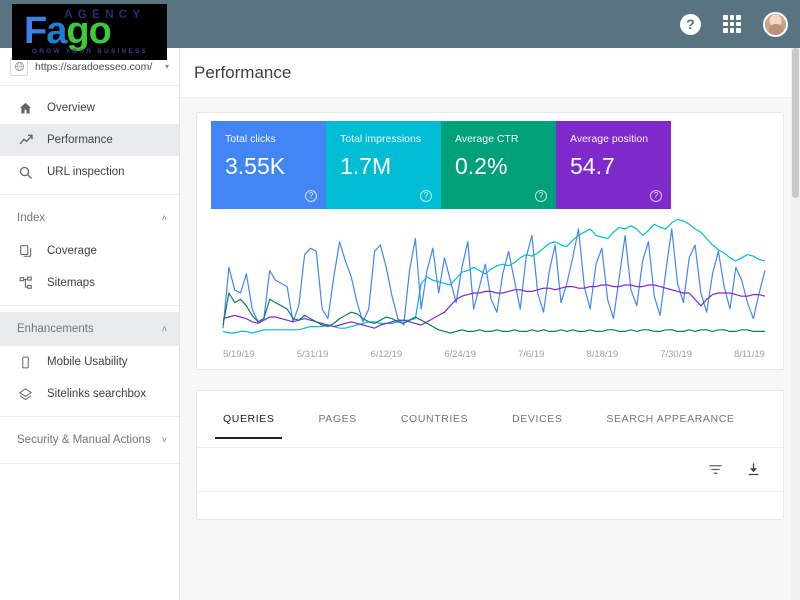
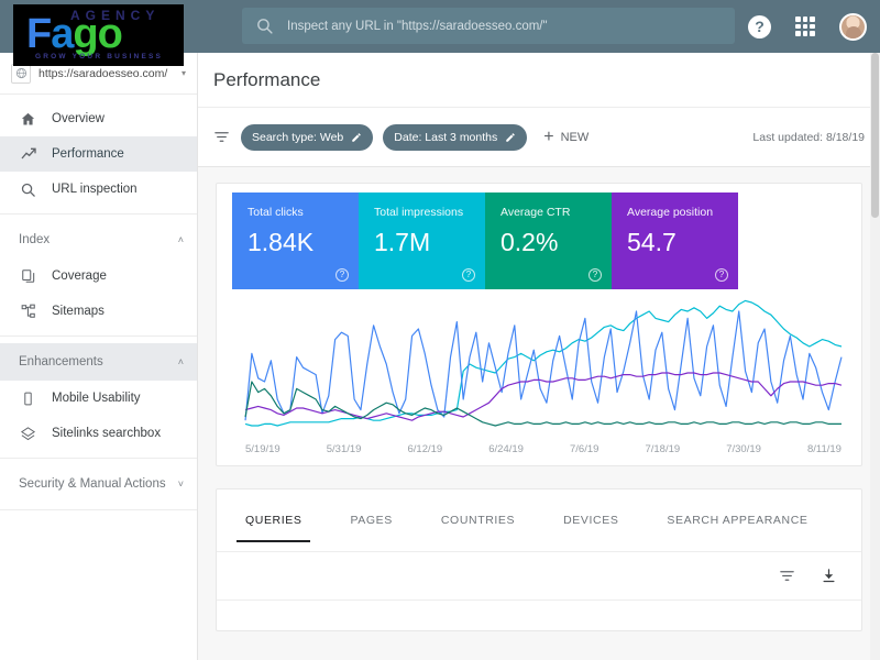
+ Inspect any URL in "https://saradoesseo.com/"
  ?
  AGENCY
  Fago
  https://saradoesseo.com/
  ▾
  Overview
  Performance
  URL inspection
  Index
  ˄
  Coverage
  Sitemaps
  Enhancements
  ˄
  Mobile Usability
  Sitelinks searchbox
  Security & Manual Actions
  ˅
  Performance
+ Search type: Web
+ Date: Last 3 months
+ +
+ NEW
+ Last updated: 8/18/19
  Total clicks
- 3.55K
+ 1.84K
  ?
  Total impressions
  1.7M
  ?
  Average CTR
  0.2%
  ?
  Average position
  54.7
  ?
  5/19/19
  5/31/19
  6/12/19
  6/24/19
  7/6/19
- 8/18/19
+ 7/18/19
  7/30/19
  8/11/19
  QUERIES
  PAGES
  COUNTRIES
  DEVICES
  SEARCH APPEARANCE
